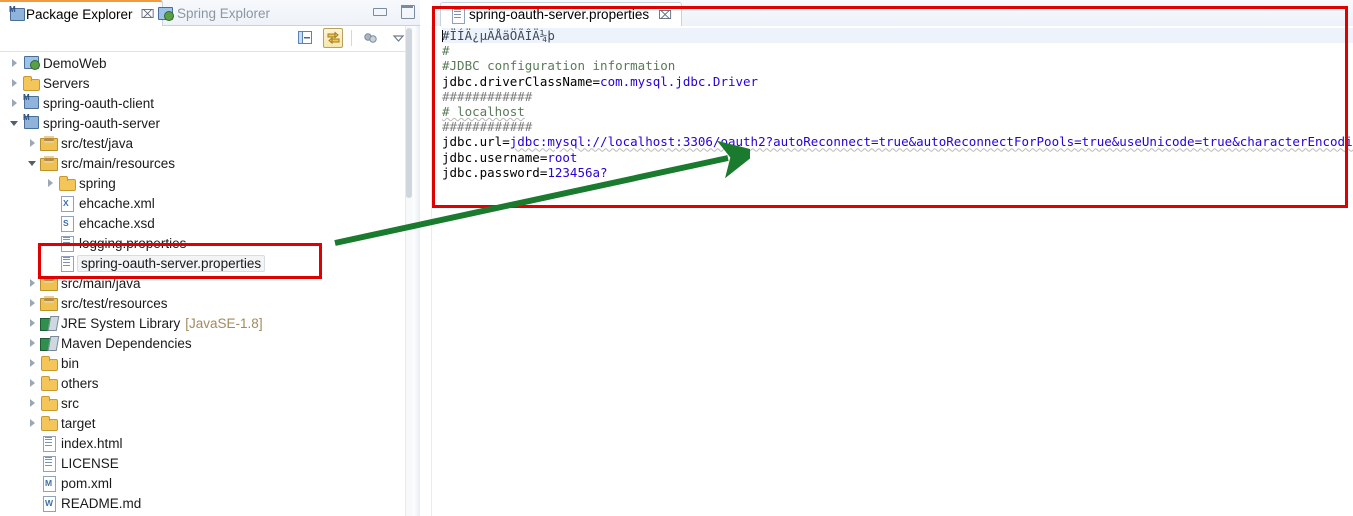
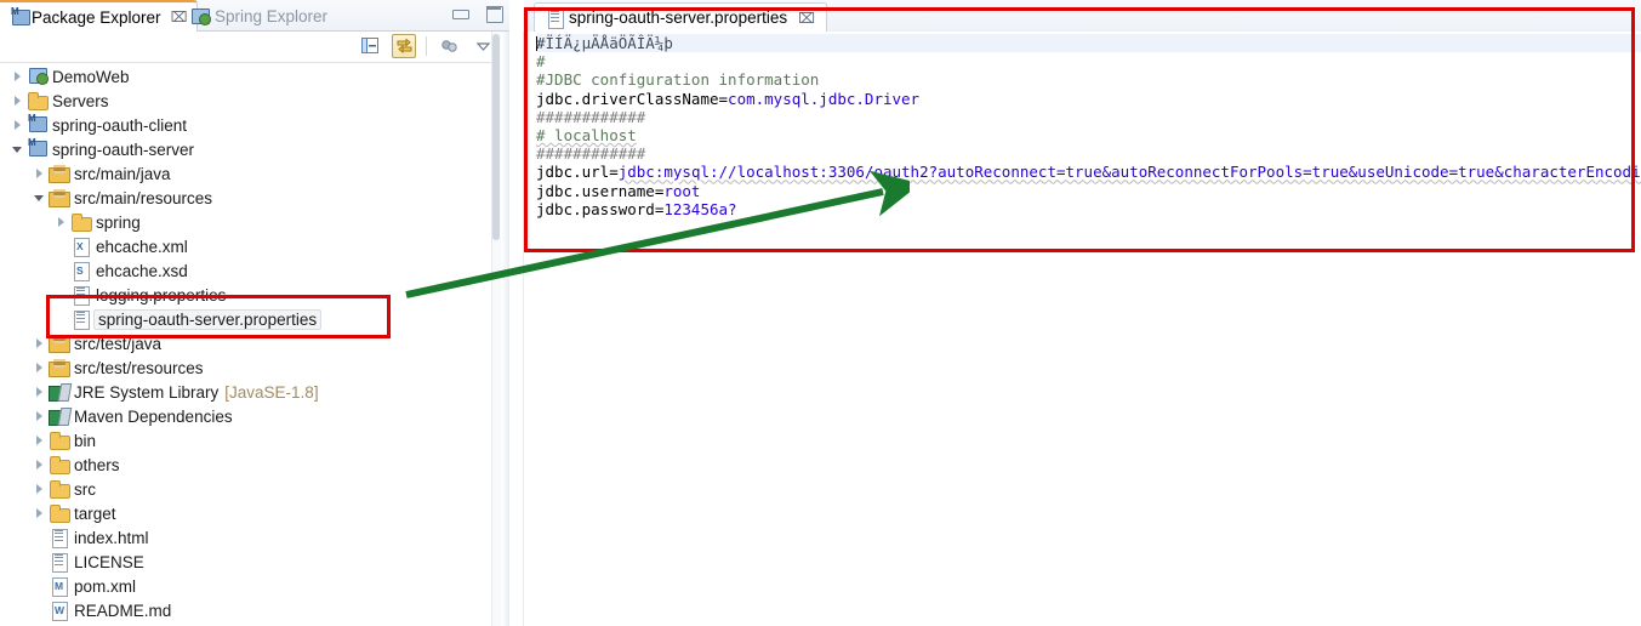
  Package Explorer
  ⌧
  Spring Explorer
  DemoWeb
  Servers
  spring-oauth-client
  spring-oauth-server
- src/test/java
+ src/main/java
  src/main/resources
  spring
  ehcache.xml
  ehcache.xsd
  logging.properties
  spring-oauth-server.properties
- src/main/java
+ src/test/java
  src/test/resources
  JRE System Library
  [JavaSE-1.8]
  Maven Dependencies
  bin
  others
  src
  target
  index.html
  LICENSE
  pom.xml
  README.md
  spring-oauth-server.properties
  ⌧
  #ÏÍÄ¿µÄÅäÖÃÎÄ¼þ
  #
  #JDBC configuration information
  jdbc.driverClassName=com.mysql.jdbc.Driver
  ############
  # localhost
  ############
  jdbc.url=jdbc:mysql://localhost:3306/oauth2?autoReconnect=true&autoReconnectForPools=true&useUnicode=true&characterEncodi
  jdbc.username=root
  jdbc.password=123456a?
